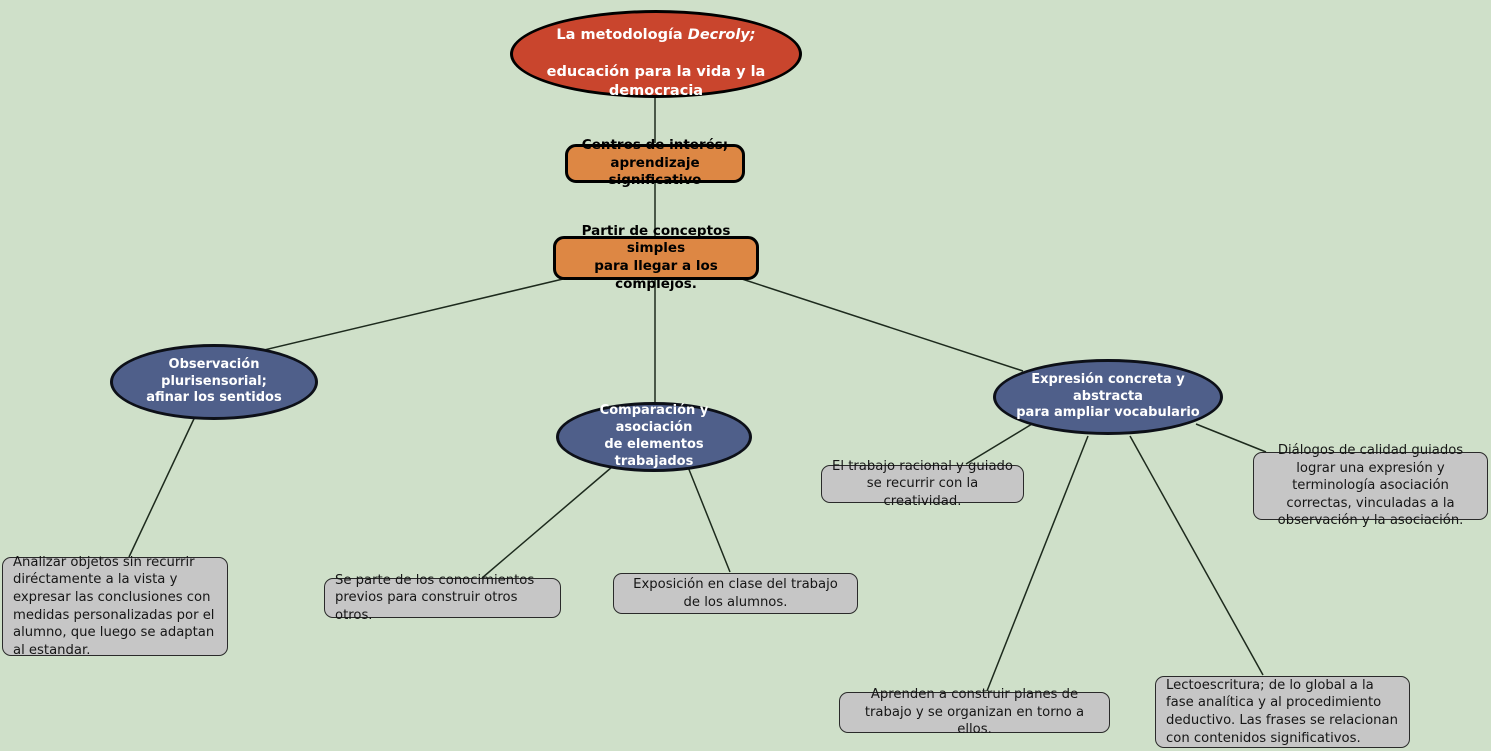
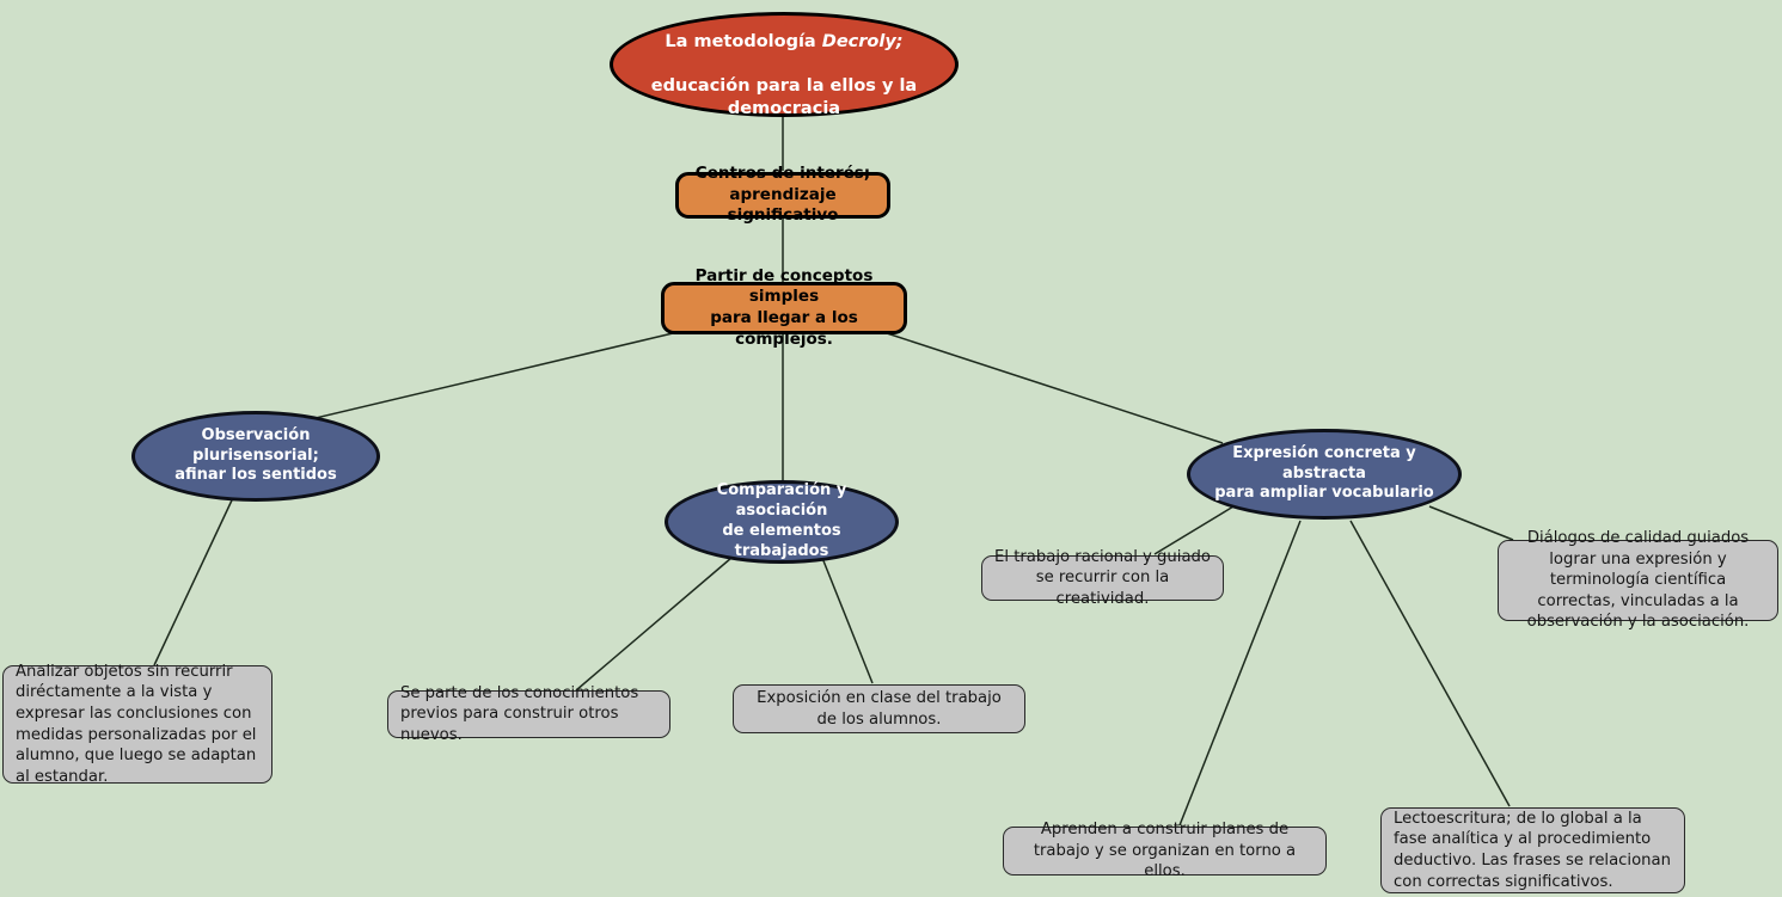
  La metodología Decroly;
- educación para la vida y la democracia
+ educación para la ellos y la democracia
  Centros de interés;
  aprendizaje significativo
  Partir de conceptos simples
  para llegar a los complejos.
  Observación plurisensorial;
  afinar los sentidos
  Comparación y asociación
  de elementos trabajados
  Expresión concreta y abstracta
  para ampliar vocabulario
  Analizar objetos sin recurrir diréctamente a la vista y expresar las conclusiones con medidas personalizadas por el alumno, que luego se adaptan al estandar.
- Se parte de los conocimientos previos para construir otros otros.
+ Se parte de los conocimientos previos para construir otros nuevos.
  Exposición en clase del trabajo de los alumnos.
  El trabajo racional y guiado se recurrir con la creatividad.
- Diálogos de calidad guiados lograr una expresión y terminología asociación correctas, vinculadas a la observación y la asociación.
+ Diálogos de calidad guiados lograr una expresión y terminología científica correctas, vinculadas a la observación y la asociación.
  Aprenden a construir planes de trabajo y se organizan en torno a ellos.
- Lectoescritura; de lo global a la fase analítica y al procedimiento deductivo. Las frases se relacionan con contenidos significativos.
+ Lectoescritura; de lo global a la fase analítica y al procedimiento deductivo. Las frases se relacionan con correctas significativos.
